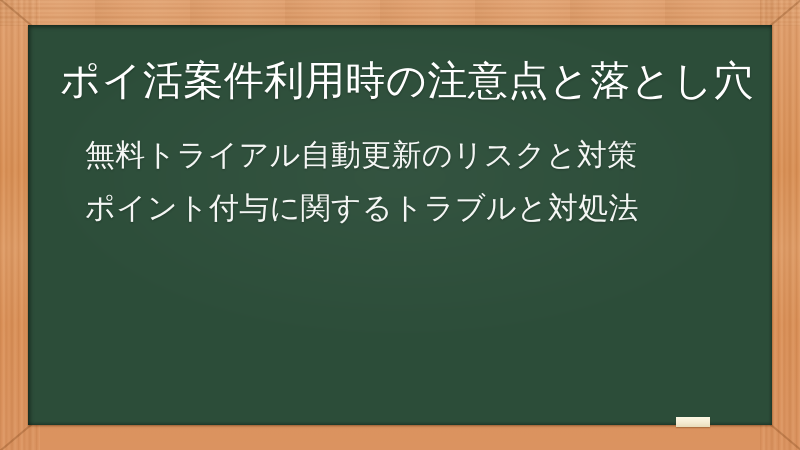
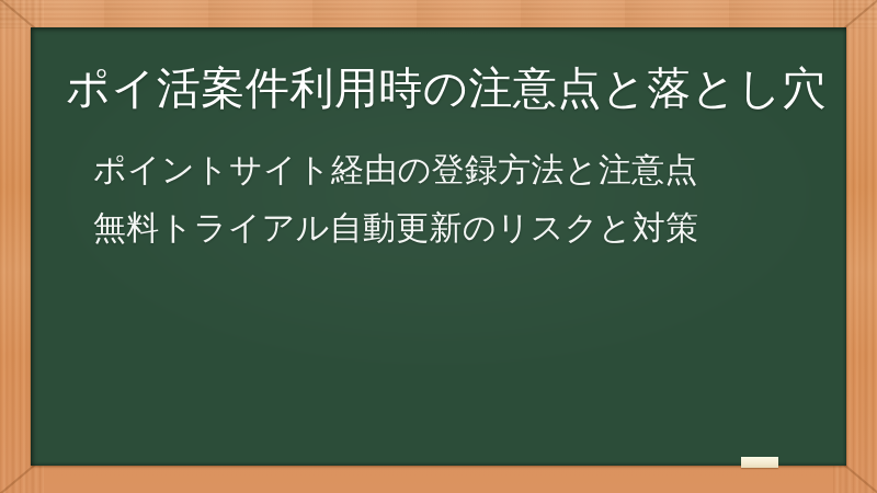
  ポイ活案件利用時の注意点と落とし穴
+ ポイントサイト経由の登録方法と注意点
  無料トライアル自動更新のリスクと対策
- ポイント付与に関するトラブルと対処法
